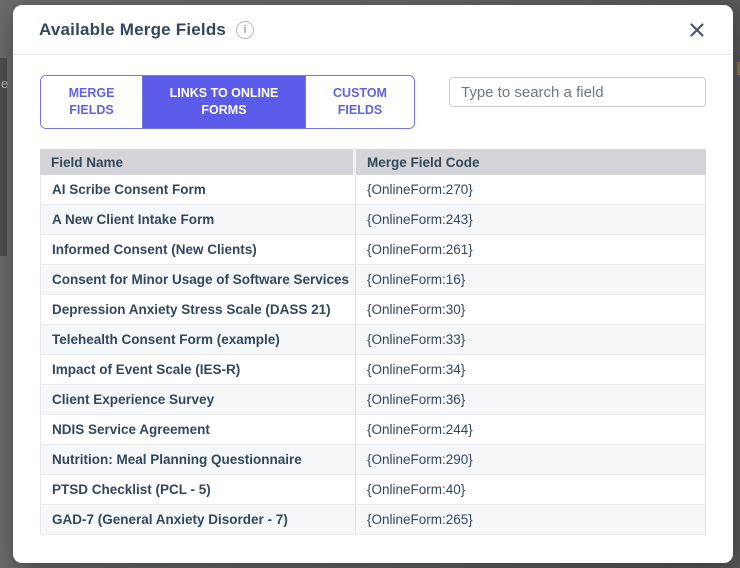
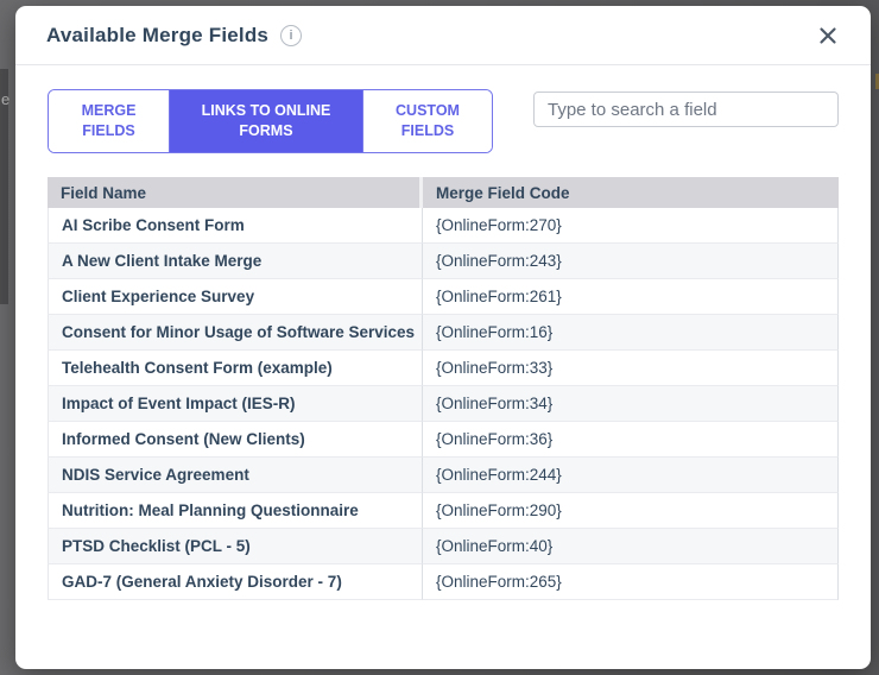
  e
  Available Merge Fields
  i
  MERGE FIELDS
  LINKS TO ONLINE FORMS
  CUSTOM FIELDS
  Type to search a field
  Field Name	Merge Field Code
  AI Scribe Consent Form	{OnlineForm:270}
- A New Client Intake Form	{OnlineForm:243}
+ A New Client Intake Merge	{OnlineForm:243}
- Informed Consent (New Clients)	{OnlineForm:261}
+ Client Experience Survey	{OnlineForm:261}
  Consent for Minor Usage of Software Services	{OnlineForm:16}
- Depression Anxiety Stress Scale (DASS 21)	{OnlineForm:30}
  Telehealth Consent Form (example)	{OnlineForm:33}
- Impact of Event Scale (IES-R)	{OnlineForm:34}
+ Impact of Event Impact (IES-R)	{OnlineForm:34}
- Client Experience Survey	{OnlineForm:36}
+ Informed Consent (New Clients)	{OnlineForm:36}
  NDIS Service Agreement	{OnlineForm:244}
  Nutrition: Meal Planning Questionnaire	{OnlineForm:290}
  PTSD Checklist (PCL - 5)	{OnlineForm:40}
  GAD-7 (General Anxiety Disorder - 7)	{OnlineForm:265}
